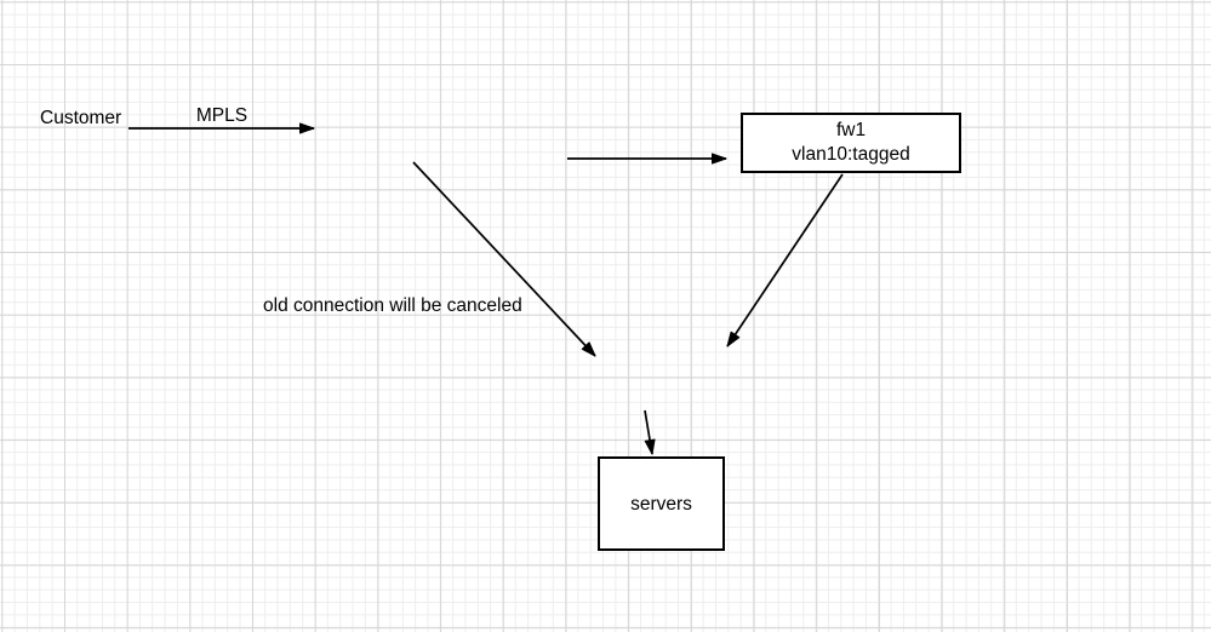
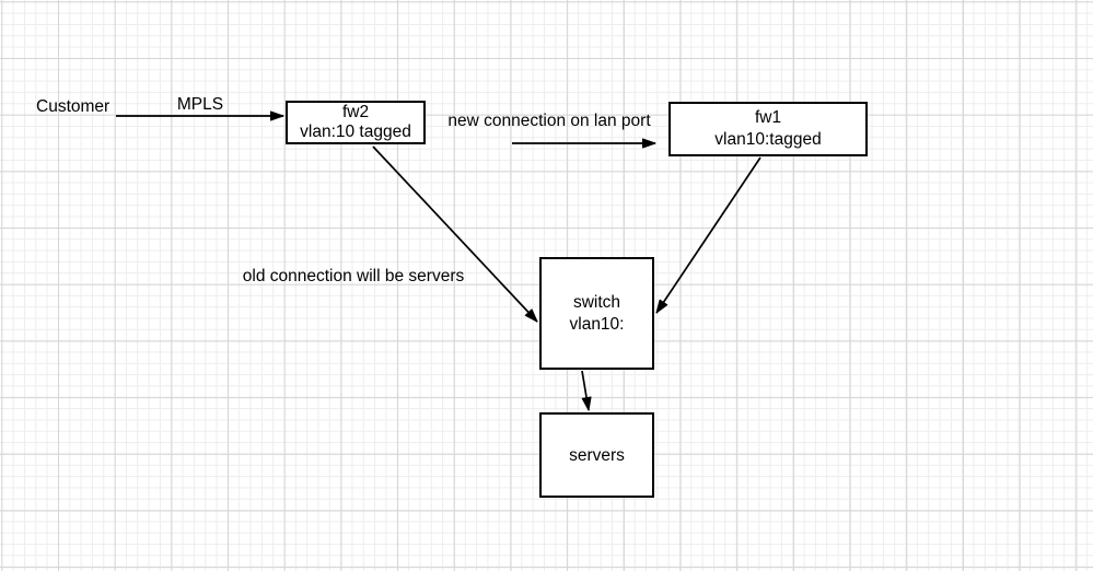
  Customer
  MPLS
+ new connection on lan port
- old connection will be canceled
+ old connection will be servers
+ fw2
+ vlan:10 tagged
  fw1
  vlan10:tagged
+ switch
+ vlan10:
  servers
